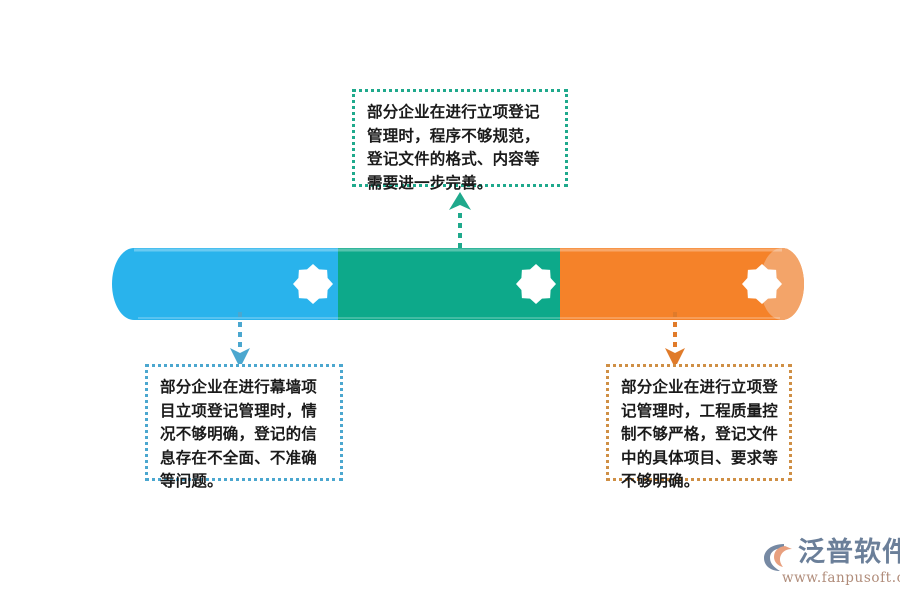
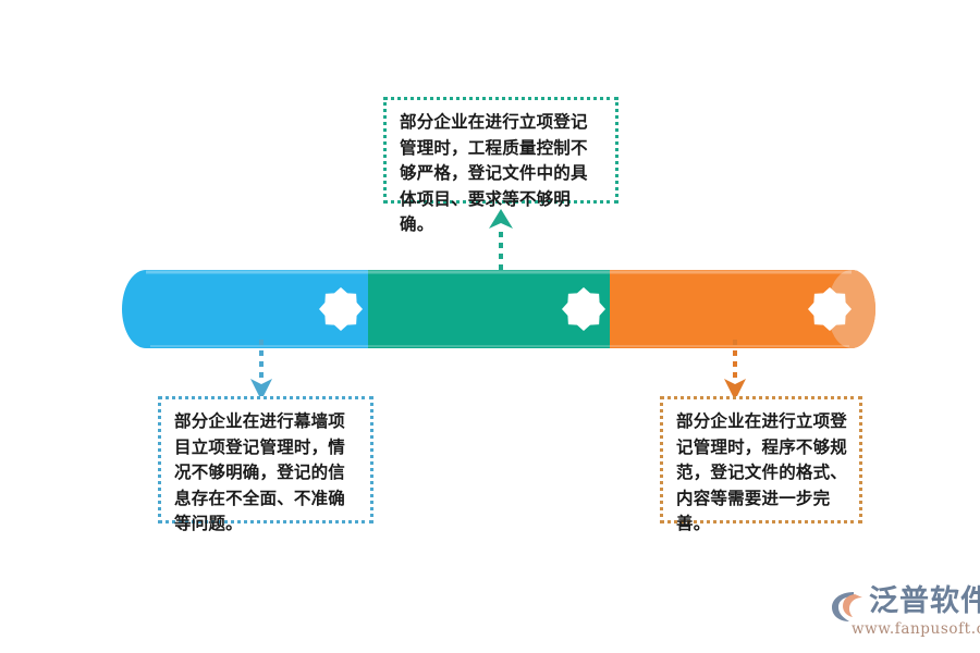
- 部分企业在进行立项登记管理时，程序不够规范，登记文件的格式、内容等需要进一步完善。
+ 部分企业在进行立项登记管理时，工程质量控制不够严格，登记文件中的具体项目、要求等不够明确。
  部分企业在进行幕墙项目立项登记管理时，情况不够明确，登记的信息存在不全面、不准确等问题。
- 部分企业在进行立项登记管理时，工程质量控制不够严格，登记文件中的具体项目、要求等不够明确。
+ 部分企业在进行立项登记管理时，程序不够规范，登记文件的格式、内容等需要进一步完善。
  泛普软件
  www.fanpusoft.
